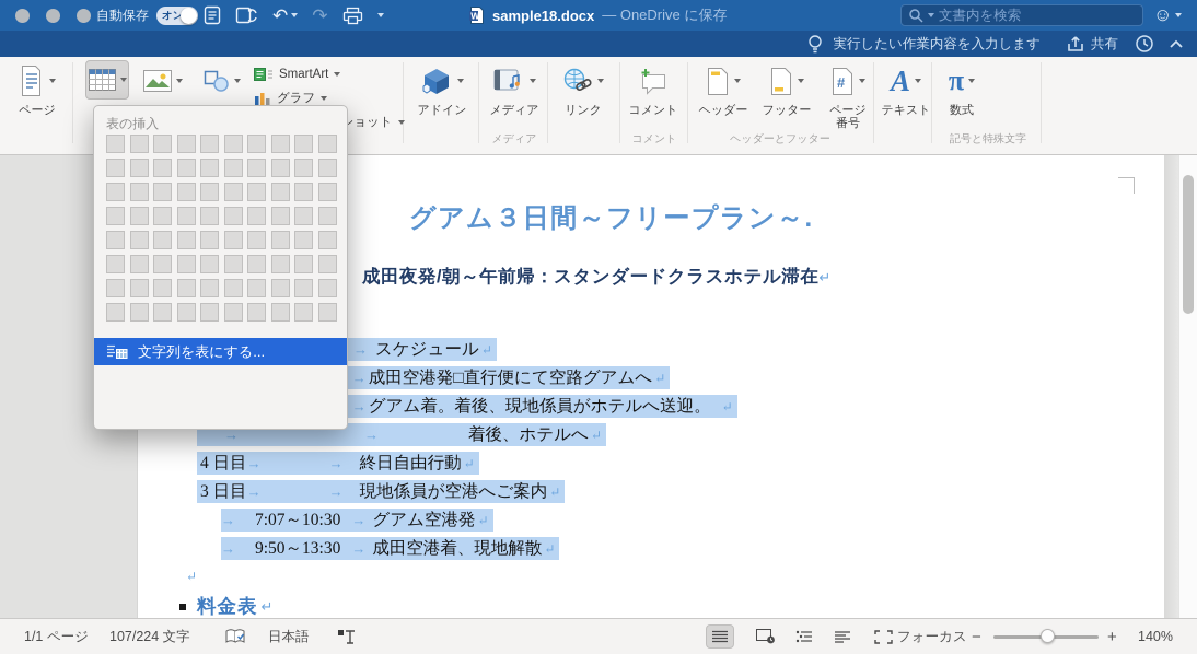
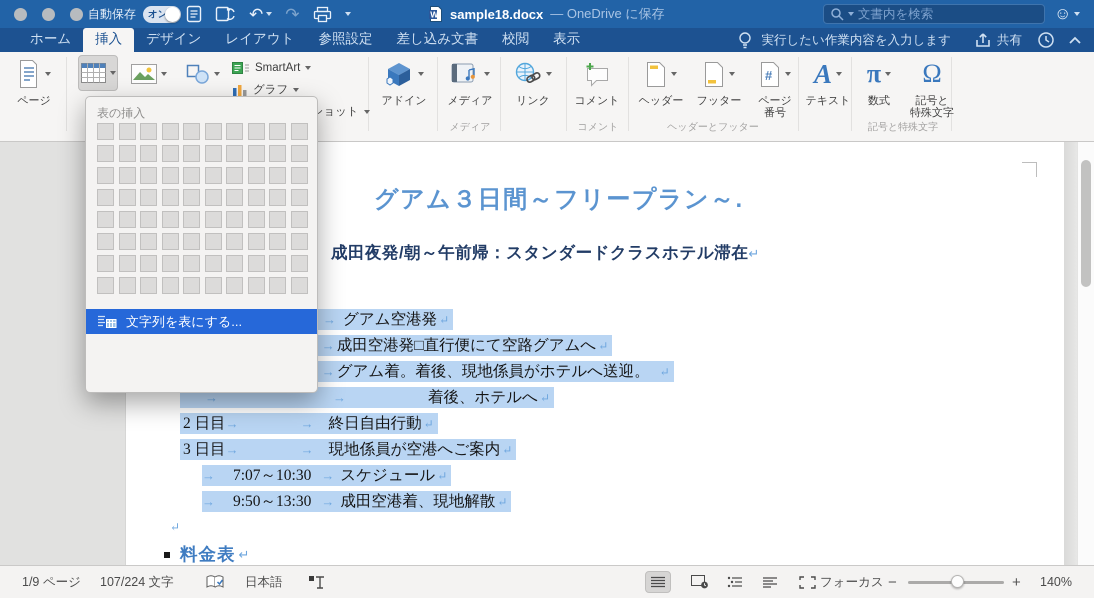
  自動保存
  オン
  ↶
  ↷
  W
  sample18.docx
  — OneDrive に保存
  文書内を検索
  ☺
+ ホーム
+ 挿入
+ デザイン
+ レイアウト
+ 参照設定
+ 差し込み文書
+ 校閲
+ 表示
  実行したい作業内容を入力します
  共有
  ページ
  SmartArt
  グラフ
  アドイン
  メディア
  リンク
  コメント
  ヘッダー
  フッター
  #
  ページ
  番号
  A
  テキスト
  π
  数式
+ Ω
+ 記号と
+ 特殊文字
  メディア
  コメント
  ヘッダーとフッター
  記号と特殊文字
  グアム３日間～フリープラン～.
  成田夜発/朝～午前帰：スタンダードクラスホテル滞在↵
- → スケジュール ↵
+ → グアム空港発 ↵
  → 成田空港発□直行便にて空路グアムへ ↵
  → グアム着。着後、現地係員がホテルへ送迎。 ↵
  → → 着後、ホテルへ ↵
- 4 日目→ → 終日自由行動 ↵
+ 2 日目→ → 終日自由行動 ↵
  3 日目→ → 現地係員が空港へご案内 ↵
- → 7:07～10:30 → グアム空港発 ↵
+ → 7:07～10:30 → スケジュール ↵
  → 9:50～13:30 → 成田空港着、現地解散 ↵
  ↵
  料金表
  ↵
  表の挿入
  文字列を表にする...
- 1/1 ページ
+ 1/9 ページ
  107/224 文字
  日本語
  フォーカス
  −
  +
  140%
